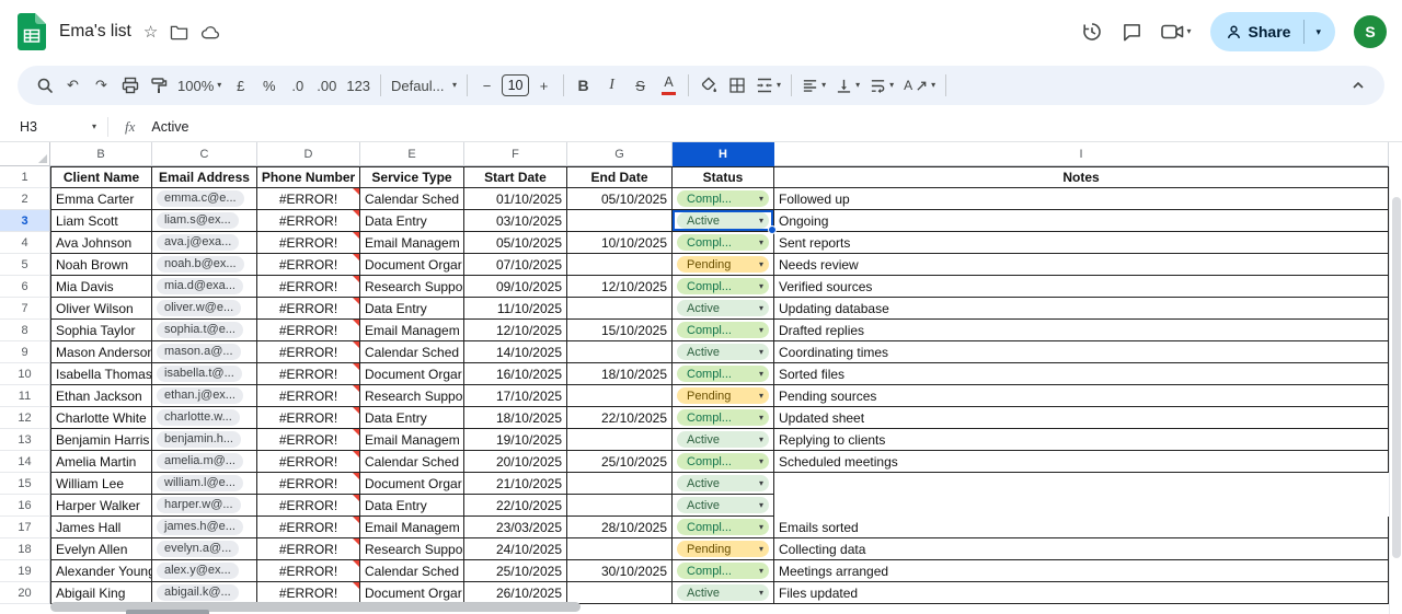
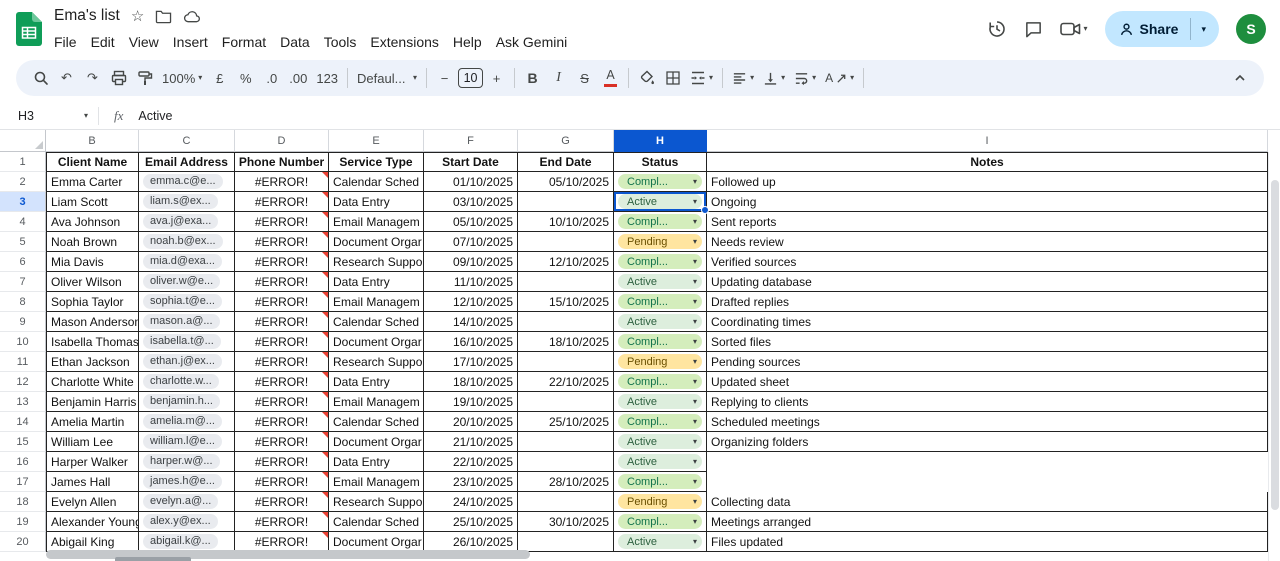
  Ema's list
  ☆
+ File
+ Edit
+ View
+ Insert
+ Format
+ Data
+ Tools
+ Extensions
+ Help
+ Ask Gemini
  ▾
  Share
  ▾
  S
  ↶
  ↷
  100%
  ▾
  £
  %
  .0
  .00
  123
  Defaul...
  ▾
  −
  10
  +
  B
  I
  S
  A
  ▾
  ▾
  ▾
  ▾
  A
  ▾
  H3
  ▾
  fx
  Active
  B
  C
  D
  E
  F
  G
  H
  I
  1
  Client Name
  Email Address
  Phone Number
  Service Type
  Start Date
  End Date
  Status
  Notes
  2
  Emma Carter
  emma.c@e...
  #ERROR!
  Calendar Sched
  01/10/2025
  05/10/2025
  Compl...
  ▾
  Followed up
  3
  Liam Scott
  liam.s@ex...
  #ERROR!
  Data Entry
  03/10/2025
  Active
  ▾
  Ongoing
  4
  Ava Johnson
  ava.j@exa...
  #ERROR!
  Email Managem
  05/10/2025
  10/10/2025
  Compl...
  ▾
  Sent reports
  5
  Noah Brown
  noah.b@ex...
  #ERROR!
  Document Orgar
  07/10/2025
  Pending
  ▾
  Needs review
  6
  Mia Davis
  mia.d@exa...
  #ERROR!
  Research Suppo
  09/10/2025
  12/10/2025
  Compl...
  ▾
  Verified sources
  7
  Oliver Wilson
  oliver.w@e...
  #ERROR!
  Data Entry
  11/10/2025
  Active
  ▾
  Updating database
  8
  Sophia Taylor
  sophia.t@e...
  #ERROR!
  Email Managem
  12/10/2025
  15/10/2025
  Compl...
  ▾
  Drafted replies
  9
  Mason Anderson
  mason.a@...
  #ERROR!
  Calendar Sched
  14/10/2025
  Active
  ▾
  Coordinating times
  10
  Isabella Thomas
  isabella.t@...
  #ERROR!
  Document Orgar
  16/10/2025
  18/10/2025
  Compl...
  ▾
  Sorted files
  11
  Ethan Jackson
  ethan.j@ex...
  #ERROR!
  Research Suppo
  17/10/2025
  Pending
  ▾
  Pending sources
  12
  Charlotte White
  charlotte.w...
  #ERROR!
  Data Entry
  18/10/2025
  22/10/2025
  Compl...
  ▾
  Updated sheet
  13
  Benjamin Harris
  benjamin.h...
  #ERROR!
  Email Managem
  19/10/2025
  Active
  ▾
  Replying to clients
  14
  Amelia Martin
  amelia.m@...
  #ERROR!
  Calendar Sched
  20/10/2025
  25/10/2025
  Compl...
  ▾
  Scheduled meetings
  15
  William Lee
  william.l@e...
  #ERROR!
  Document Orgar
  21/10/2025
  Active
  ▾
+ Organizing folders
  16
  Harper Walker
  harper.w@...
  #ERROR!
  Data Entry
  22/10/2025
  Active
  ▾
  17
  James Hall
  james.h@e...
  #ERROR!
  Email Managem
- 23/03/2025
+ 23/10/2025
  28/10/2025
  Compl...
  ▾
- Emails sorted
  18
  Evelyn Allen
  evelyn.a@...
  #ERROR!
  Research Suppo
  24/10/2025
  Pending
  ▾
  Collecting data
  19
  Alexander Youn
  alex.y@ex...
  #ERROR!
  Calendar Sched
  25/10/2025
  30/10/2025
  Compl...
  ▾
  Meetings arranged
  20
  Abigail King
  abigail.k@...
  #ERROR!
  Document Orgar
  26/10/2025
  Active
  ▾
  Files updated
